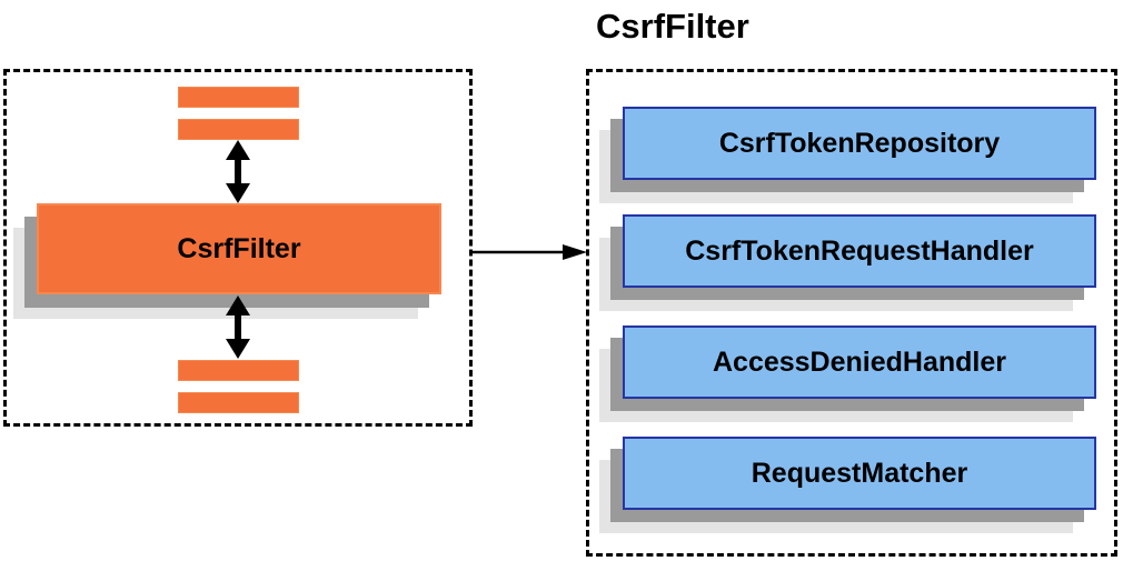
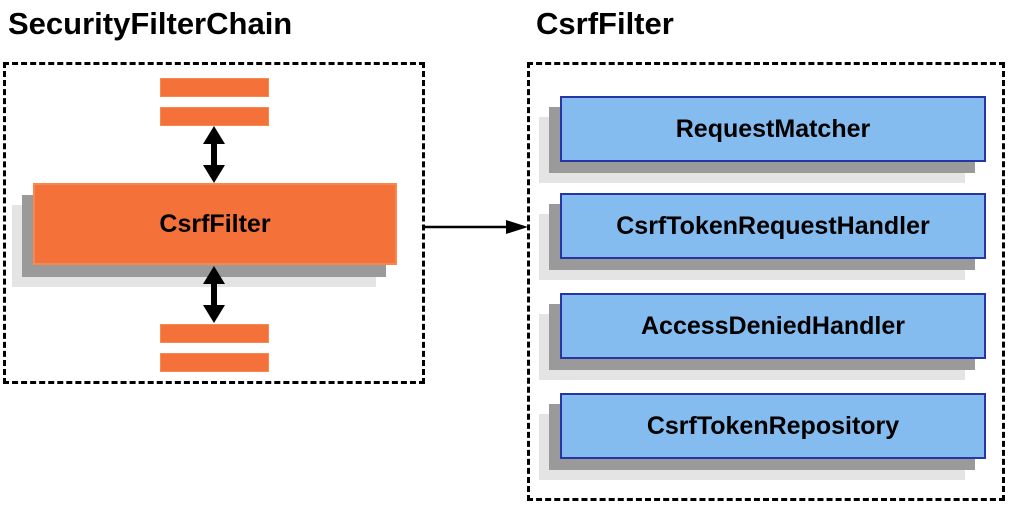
+ SecurityFilterChain
  CsrfFilter
  CsrfFilter
- CsrfTokenRepository
+ RequestMatcher
  CsrfTokenRequestHandler
  AccessDeniedHandler
- RequestMatcher
+ CsrfTokenRepository
